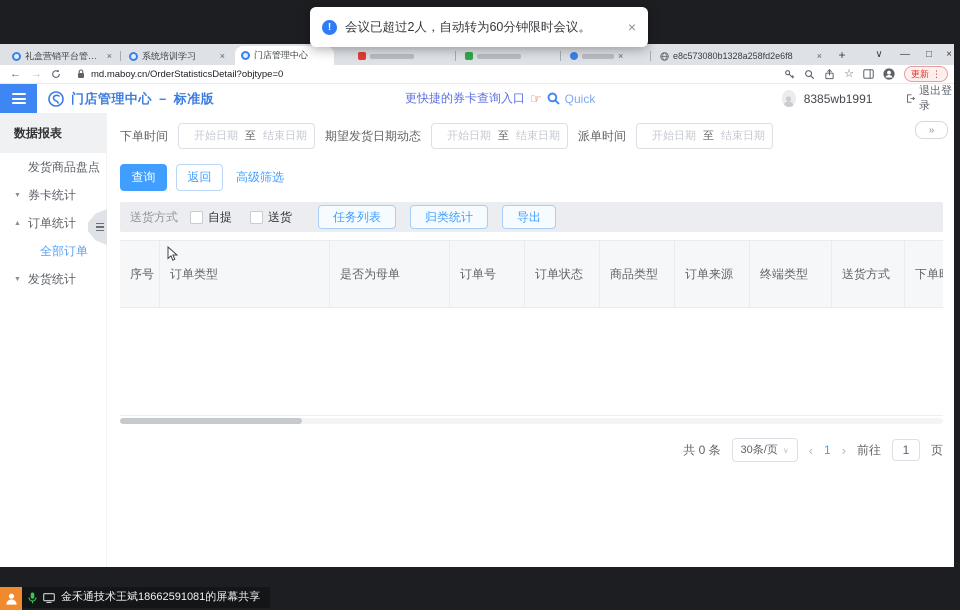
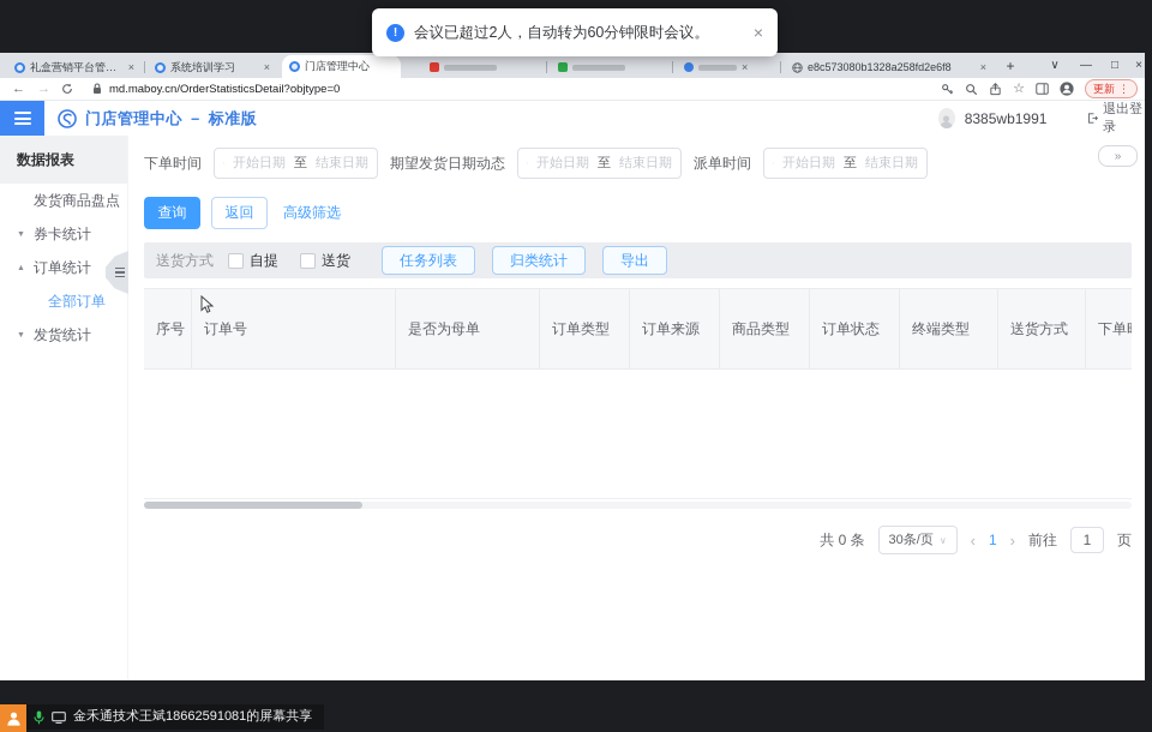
  礼盒营销平台管理中
  ×
  系统培训学习
  ×
  门店管理中心
  ×
  e8c573080b1328a258fd2e6f8
  ×
  +
  ∨
  —
  □
  ×
  ←
  →
  md.maboy.cn/OrderStatisticsDetail?objtype=0
  ☆
  更新
  ⋮
  门店管理中心 － 标准版
- 更快捷的券卡查询入口
- ☞
- Quick
  8385wb1991
  退出登录
  数据报表
  发货商品盘点
  券卡统计
  订单统计
  全部订单
  发货统计
  下单时间
  开始日期
  至
  结束日期
  期望发货日期动态
  开始日期
  至
  结束日期
  派单时间
  开始日期
  至
  结束日期
  »
  查询
  返回
  高级筛选
  送货方式
  自提
  送货
  任务列表
  归类统计
  导出
  序号
- 订单类型
+ 订单号
  是否为母单
- 订单号
+ 订单类型
- 订单状态
+ 订单来源
  商品类型
- 订单来源
+ 订单状态
  终端类型
  送货方式
  共 0 条
  30条/页
  ∨
  ‹
  1
  ›
  前往
  1
  页
  !
  会议已超过2人，自动转为60分钟限时会议。
  ×
  金禾通技术王斌18662591081的屏幕共享
